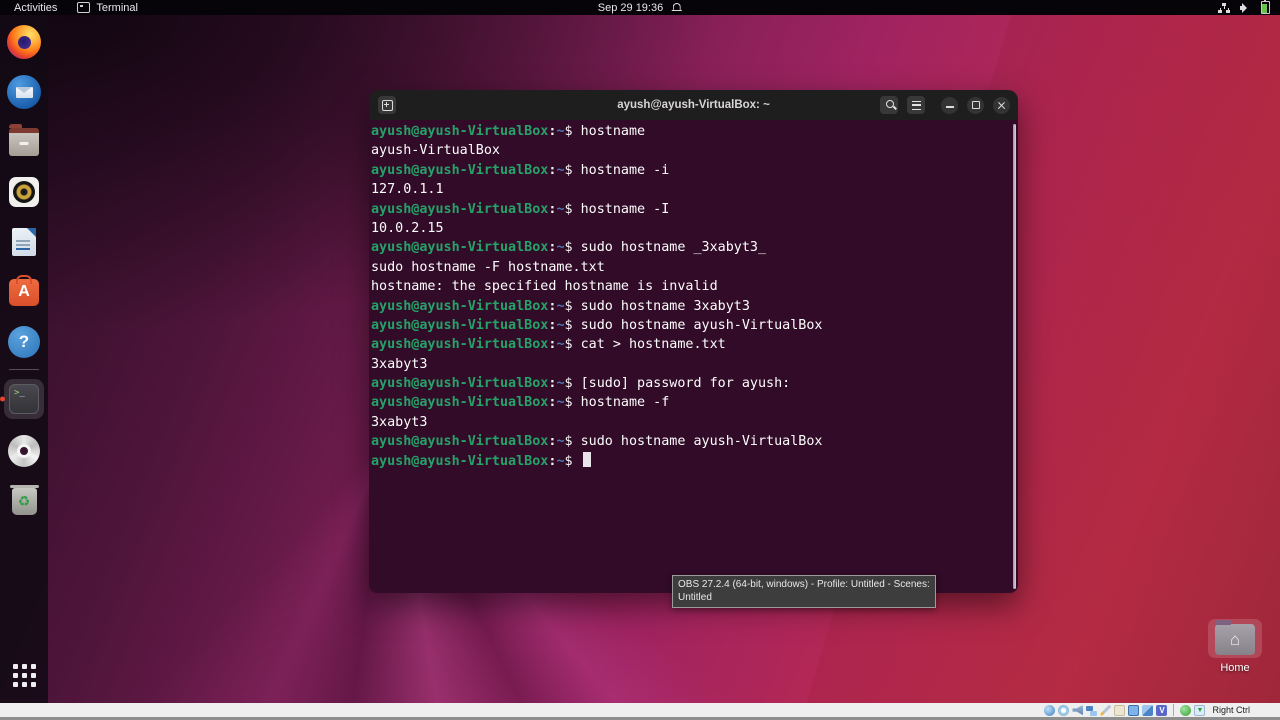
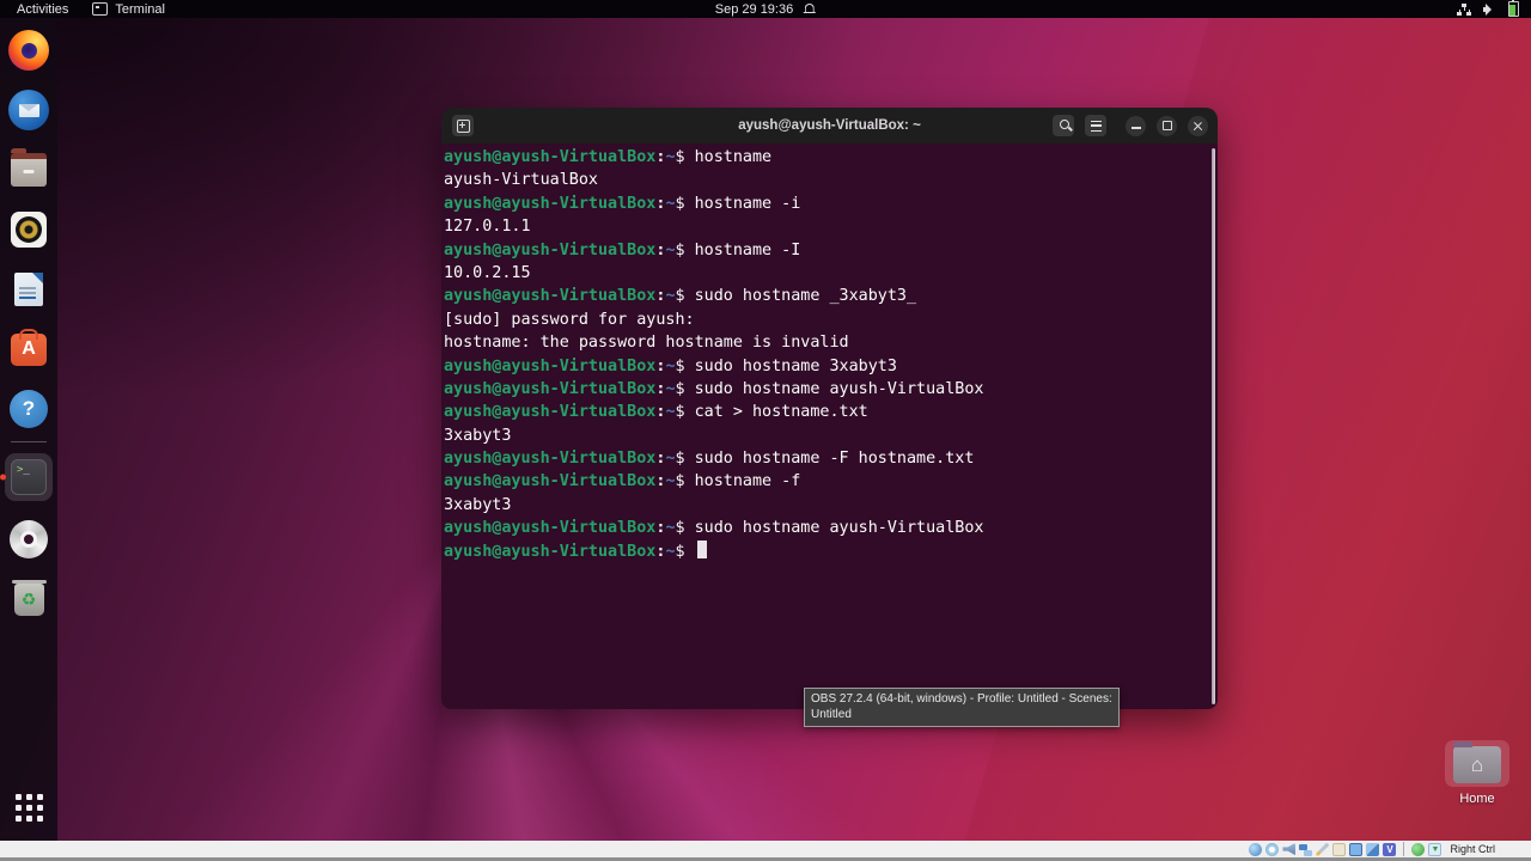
  Activities
  Terminal
  Sep 29 19:36
  >_
  ayush@ayush-VirtualBox: ~
  ayush@ayush-VirtualBox:~$ hostname
  ayush-VirtualBox
  ayush@ayush-VirtualBox:~$ hostname -i
  127.0.1.1
  ayush@ayush-VirtualBox:~$ hostname -I
  10.0.2.15
  ayush@ayush-VirtualBox:~$ sudo hostname _3xabyt3_
- sudo hostname -F hostname.txt
+ [sudo] password for ayush:
- hostname: the specified hostname is invalid
+ hostname: the password hostname is invalid
  ayush@ayush-VirtualBox:~$ sudo hostname 3xabyt3
  ayush@ayush-VirtualBox:~$ sudo hostname ayush-VirtualBox
  ayush@ayush-VirtualBox:~$ cat > hostname.txt
  3xabyt3
- ayush@ayush-VirtualBox:~$ [sudo] password for ayush:
+ ayush@ayush-VirtualBox:~$ sudo hostname -F hostname.txt
  ayush@ayush-VirtualBox:~$ hostname -f
  3xabyt3
  ayush@ayush-VirtualBox:~$ sudo hostname ayush-VirtualBox
  ayush@ayush-VirtualBox:~$
  OBS 27.2.4 (64-bit, windows) - Profile: Untitled - Scenes: Untitled
  Home
  Right Ctrl
